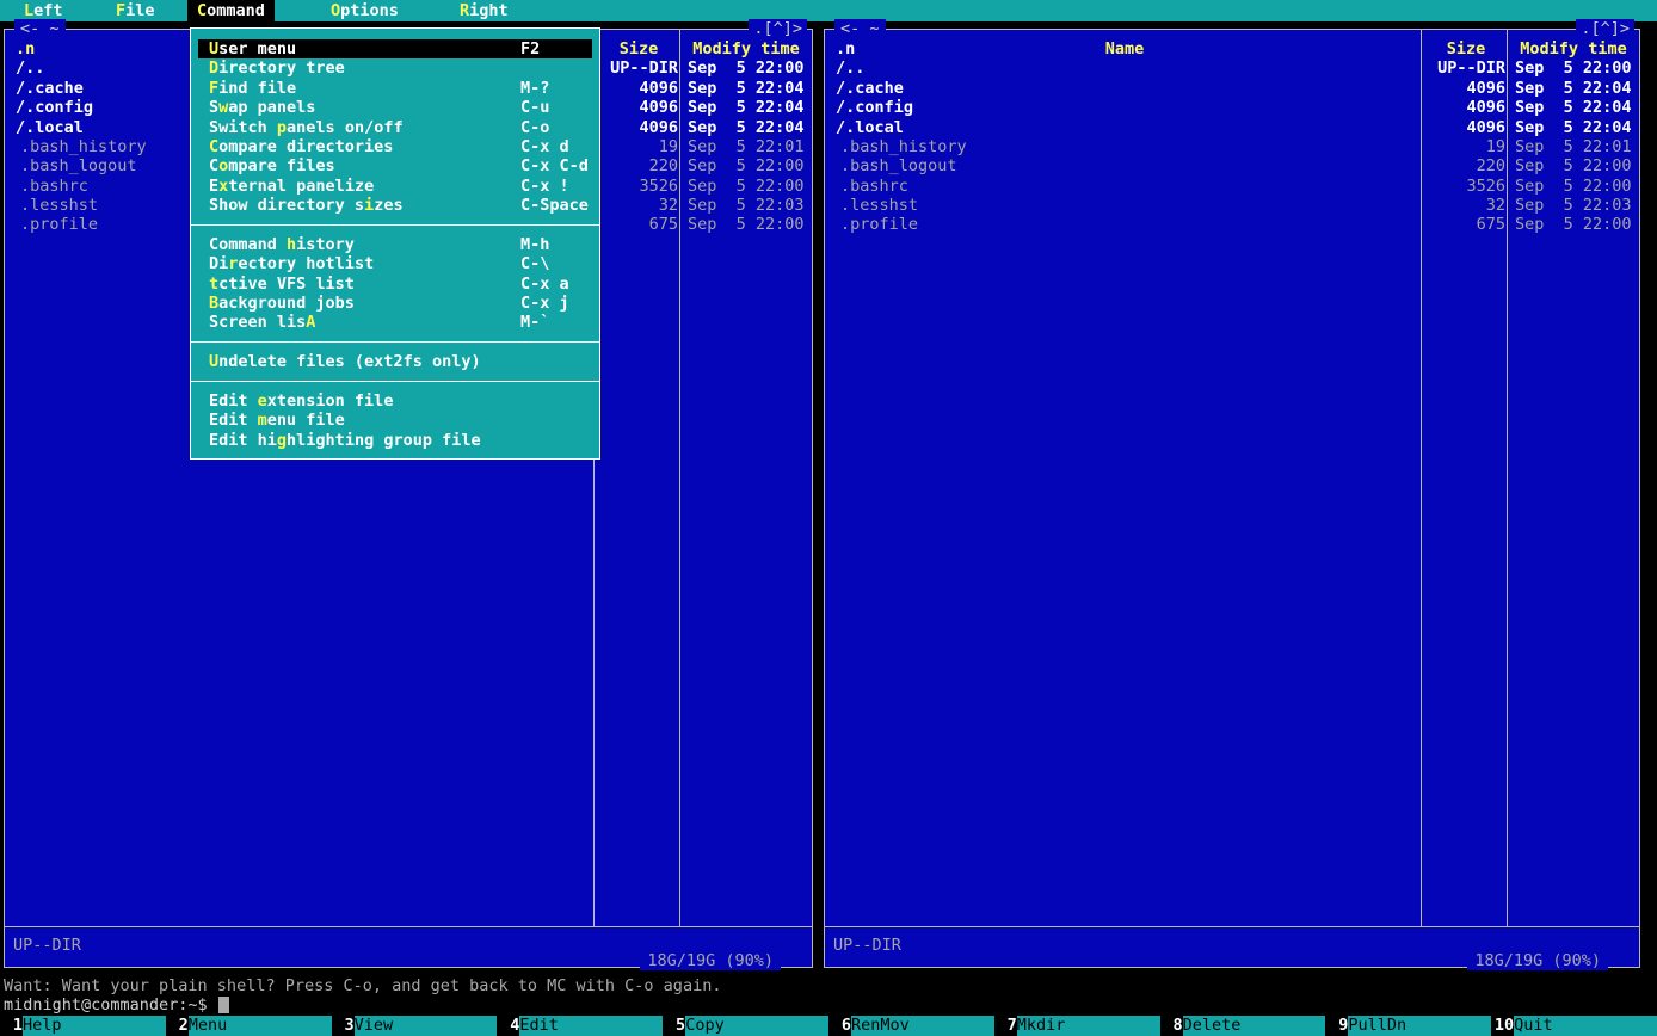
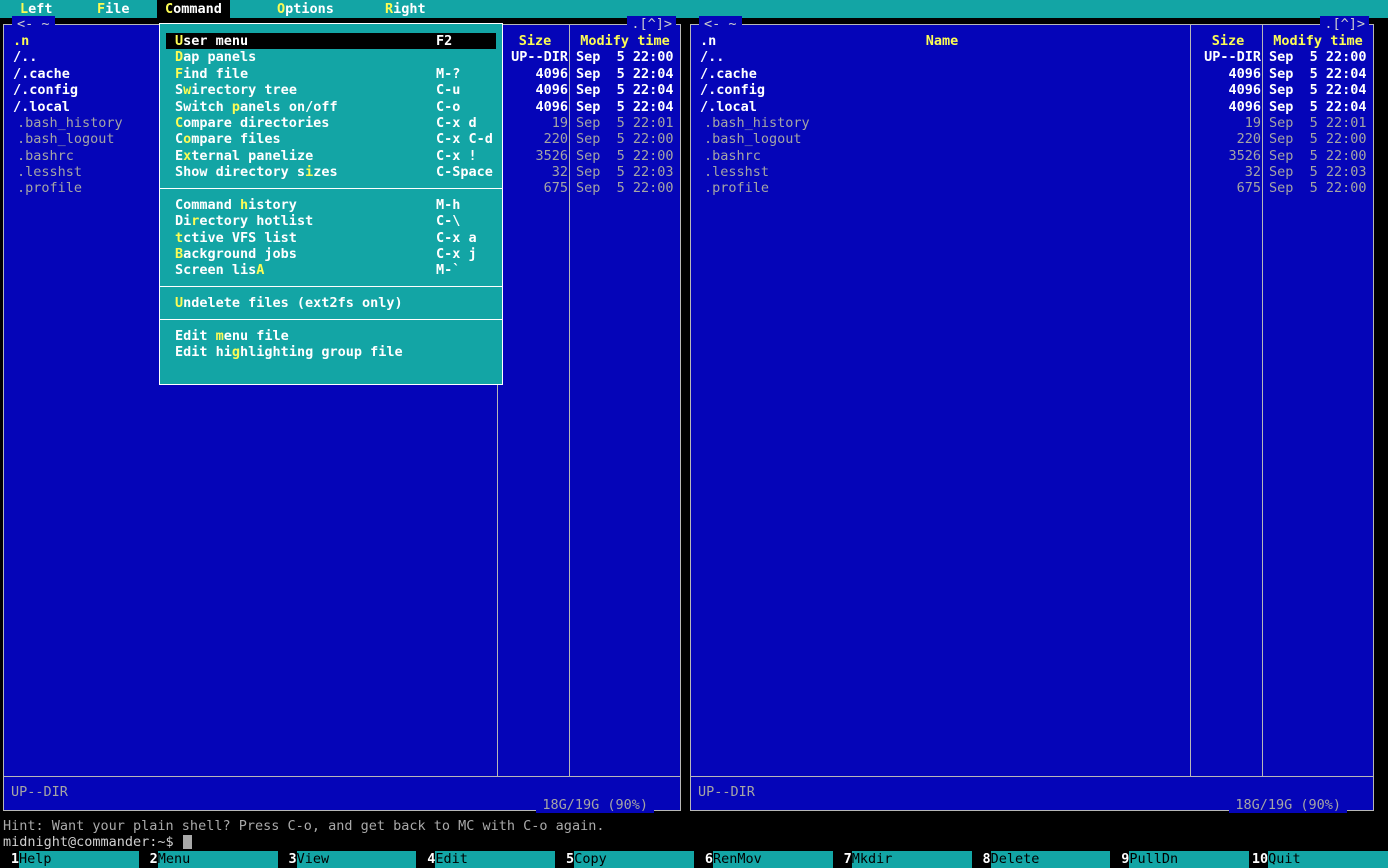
  Left
  File
  Command
  Options
  Right
  <- ~
  .[^]>
  .n
  Size
  Modify time
  /..
  UP--DIR
  Sep 5 22:00
  /.cache
  4096
  Sep 5 22:04
  /.config
  4096
  Sep 5 22:04
  /.local
  4096
  Sep 5 22:04
  .bash_history
  19
  Sep 5 22:01
  .bash_logout
  220
  Sep 5 22:00
  .bashrc
  3526
  Sep 5 22:00
  .lesshst
  32
  Sep 5 22:03
  .profile
  675
  Sep 5 22:00
  UP--DIR
  18G/19G (90%)
  <- ~
  .[^]>
  .n
  Name
  Size
  Modify time
  /..
  UP--DIR
  Sep 5 22:00
  /.cache
  4096
  Sep 5 22:04
  /.config
  4096
  Sep 5 22:04
  /.local
  4096
  Sep 5 22:04
  .bash_history
  19
  Sep 5 22:01
  .bash_logout
  220
  Sep 5 22:00
  .bashrc
  3526
  Sep 5 22:00
  .lesshst
  32
  Sep 5 22:03
  .profile
  675
  Sep 5 22:00
  UP--DIR
  18G/19G (90%)
  User menu
  F2
- Directory tree
+ Dap panels
  Find file
  M-?
- Swap panels
+ Swirectory tree
  C-u
  Switch panels on/off
  C-o
  Compare directories
  C-x d
  Compare files
  C-x C-d
  External panelize
  C-x !
  Show directory sizes
  C-Space
  Command history
  M-h
  Directory hotlist
  C-\
  tctive VFS list
  C-x a
  Background jobs
  C-x j
  Screen lisA
  M-`
  Undelete files (ext2fs only)
- Edit extension file
  Edit menu file
  Edit highlighting group file
- Want: Want your plain shell? Press C-o, and get back to MC with C-o again.
+ Hint: Want your plain shell? Press C-o, and get back to MC with C-o again.
  midnight@commander:~$
  1
  Help
  2
  Menu
  3
  View
  4
  Edit
  5
  Copy
  6
  RenMov
  7
  Mkdir
  8
  Delete
  9
  PullDn
  10
  Quit
